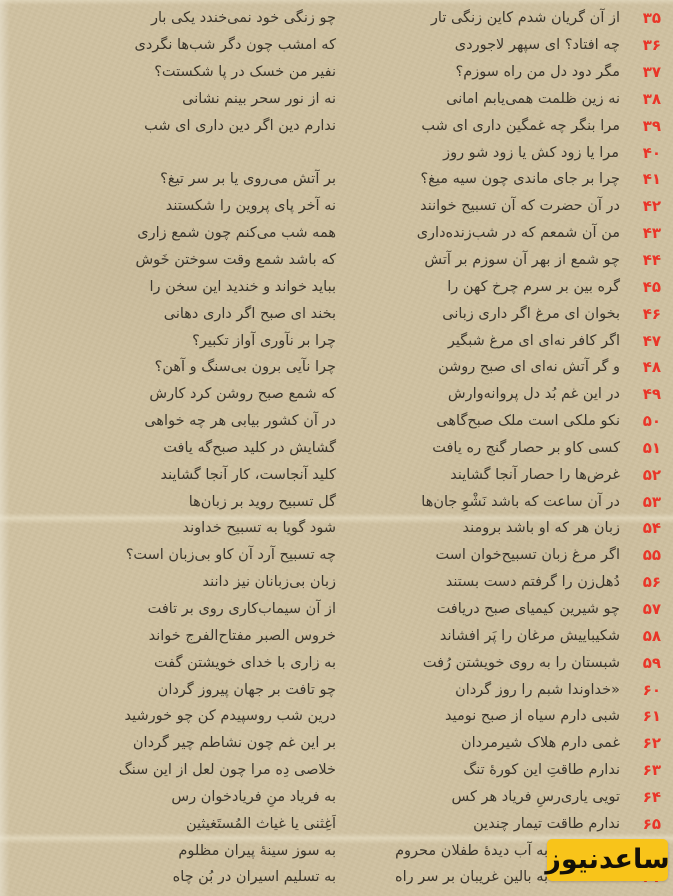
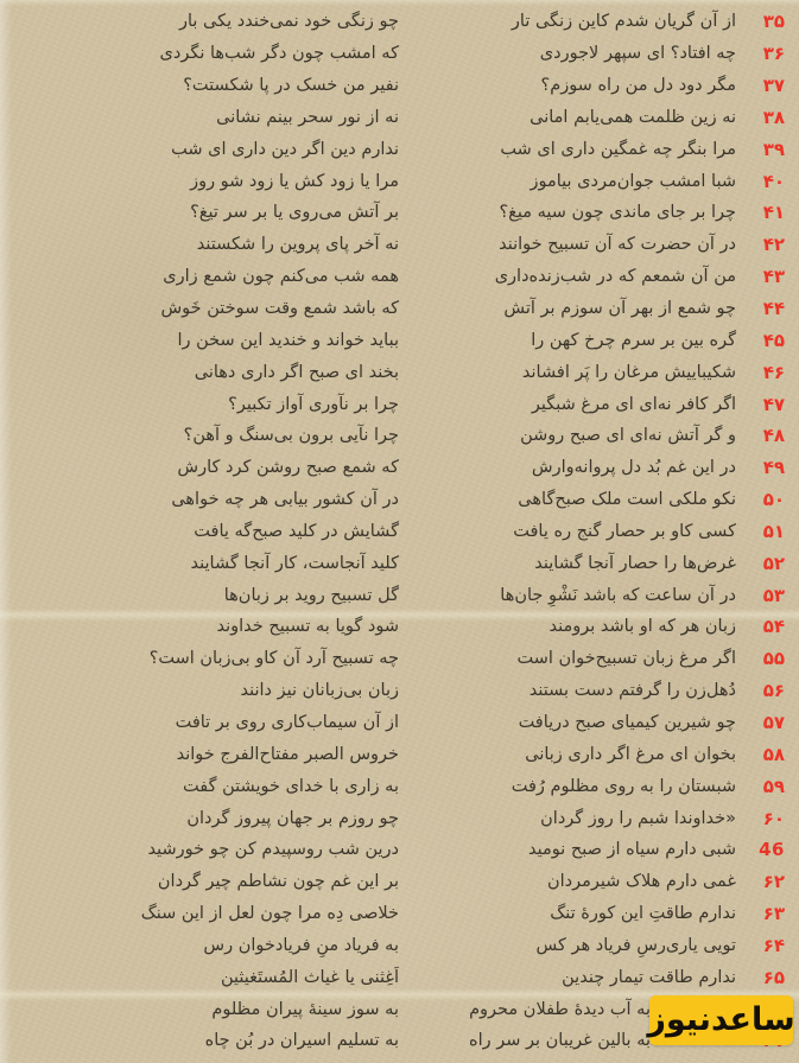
  ۳۵
  از آن گریان شدم کاین زنگی تار
  چو زنگی خود نمی‌خندد یکی بار
  ۳۶
  چه افتاد؟ ای سپهر لاجوردی
  که امشب چون دگر شب‌ها نگردی
  ۳۷
  مگر دود دل من راه سوزم؟
  نفیر من خسک در پا شکستت؟
  ۳۸
  نه زین ظلمت همی‌یابم امانی
  نه از نور سحر بینم نشانی
  ۳۹
  مرا بنگر چه غمگین داری ای شب
  ندارم دین اگر دین داری ای شب
  ۴۰
+ شبا امشب جوان‌مردی بیاموز
  مرا یا زود کش یا زود شو روز
  ۴۱
  چرا بر جای ماندی چون سیه میغ؟
  بر آتش می‌روی یا بر سر تیغ؟
  ۴۲
  در آن حضرت که آن تسبیح خوانند
  نه آخر پای پروین را شکستند
  ۴۳
  من آن شمعم که در شب‌زنده‌داری
  همه شب می‌کنم چون شمع زاری
  ۴۴
  چو شمع از بهر آن سوزم بر آتش
  که باشد شمع وقت سوختن خَوش
  ۴۵
  گره بین بر سرم چرخ کهن را
  بباید خواند و خندید این سخن را
  ۴۶
- بخوان ای مرغ اگر داری زبانی
+ شکیباییش مرغان را پَر افشاند
  بخند ای صبح اگر داری دهانی
  ۴۷
  اگر کافر نه‌ای ای مرغ شبگیر
  چرا بر نآوری آواز تکبیر؟
  ۴۸
  و گر آتش نه‌ای ای صبح روشن
  چرا نآیی برون بی‌سنگ و آهن؟
  ۴۹
  در این غم بُد دل پروانه‌وارش
  که شمع صبح روشن کرد کارش
  ۵۰
  نکو ملکی است ملک صبح‌گاهی
  در آن کشور بیابی هر چه خواهی
  ۵۱
  کسی کاو بر حصار گنج ره یافت
  گشایش در کلید صبح‌گه یافت
  ۵۲
  غرض‌ها را حصار آنجا گشایند
  کلید آنجاست، کار آنجا گشایند
  ۵۳
  در آن ساعت که باشد نَشْوِ جان‌ها
  گل تسبیح روید بر زبان‌ها
  ۵۴
  زبان هر که او باشد برومند
  شود گویا به تسبیح خداوند
  ۵۵
  اگر مرغ زبان تسبیحخوان است
  چه تسبیح آرد آن کاو بی‌زبان است؟
  ۵۶
  دُهل‌زن را گرفتم دست بستند
  زبان بی‌زبانان نیز دانند
  ۵۷
  چو شیرین کیمیای صبح دریافت
  از آن سیماب‌کاری روی بر تافت
  ۵۸
- شکیباییش مرغان را پَر افشاند
+ بخوان ای مرغ اگر داری زبانی
  خروس الصبر مفتاح‌الفرج خواند
  ۵۹
- شبستان را به روی خویشتن رُفت
+ شبستان را به روی مظلوم رُفت
  به زاری با خدای خویشتن گفت
  ۶۰
  «خداوندا شبم را روز گردان
- چو تافت بر جهان پیروز گردان
+ چو روزم بر جهان پیروز گردان
- ۶۱
+ 46
  شبی دارم سیاه از صبح نومید
  درین شب روسپیدم کن چو خورشید
  ۶۲
  غمی دارم هلاک شیرمردان
  بر این غم چون نشاطم چیر گردان
  ۶۳
  ندارم طاقتِ این کورهٔ تنگ
  خلاصی دِه مرا چون لعل از این سنگ
  ۶۴
  تویی یاری‌رسِ فریاد هر کس
  به فریاد منِ فریادخوان رس
  ۶۵
  ندارم طاقت تیمار چندین
  اَغِثنی یا غیاث المُستَغیثین
  به آب دیدهٔ طفلان محروم
  به سوز سینهٔ پیران مظلوم
  به بالین غریبان بر سر راه
  به تسلیم اسیران در بُن چاه
  ساعدنیوز
